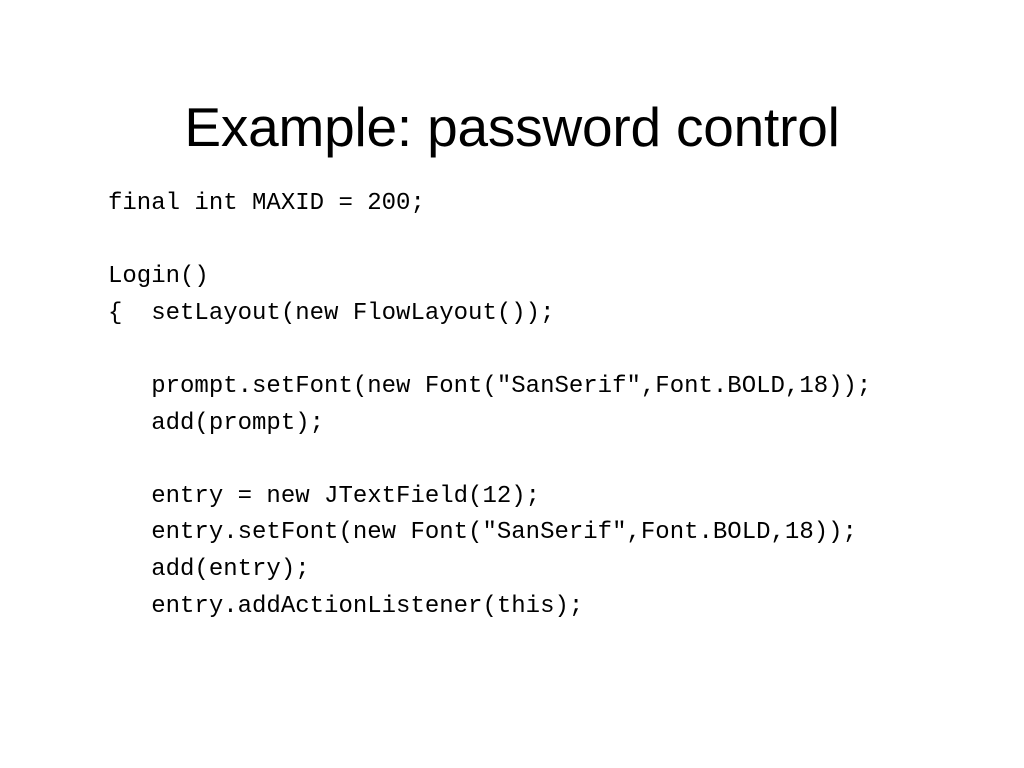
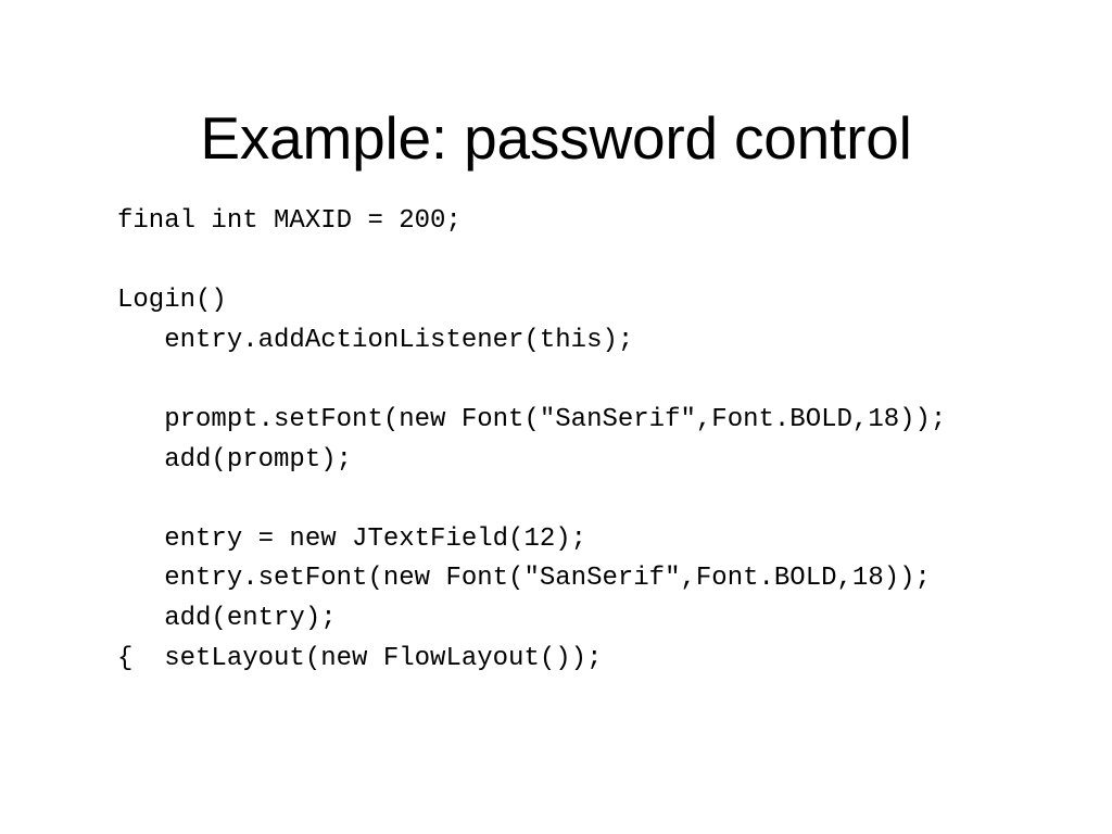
  Example: password control
  final int MAXID = 200;
  Login()
- { setLayout(new FlowLayout());
+ entry.addActionListener(this);
  prompt.setFont(new Font("SanSerif",Font.BOLD,18));
  add(prompt);
  entry = new JTextField(12);
  entry.setFont(new Font("SanSerif",Font.BOLD,18));
  add(entry);
- entry.addActionListener(this);
+ { setLayout(new FlowLayout());
